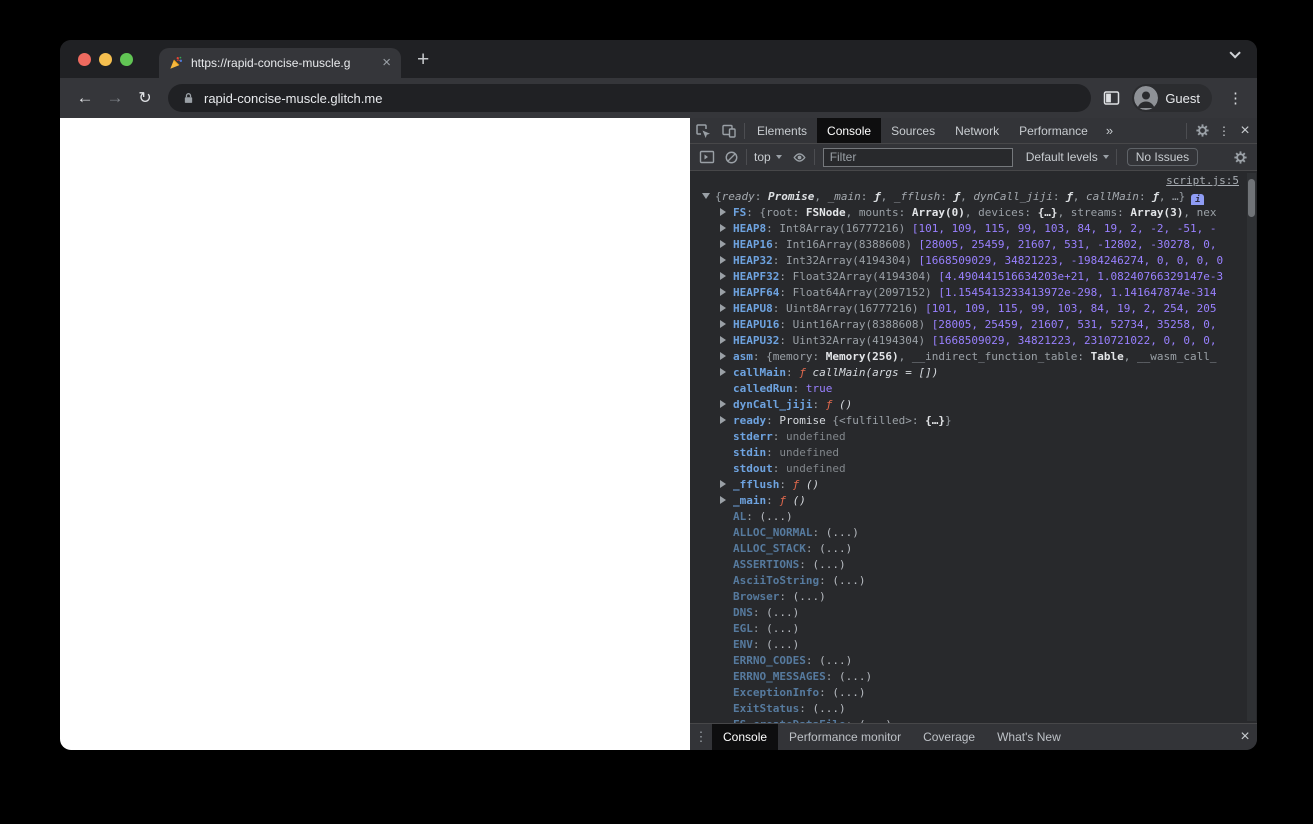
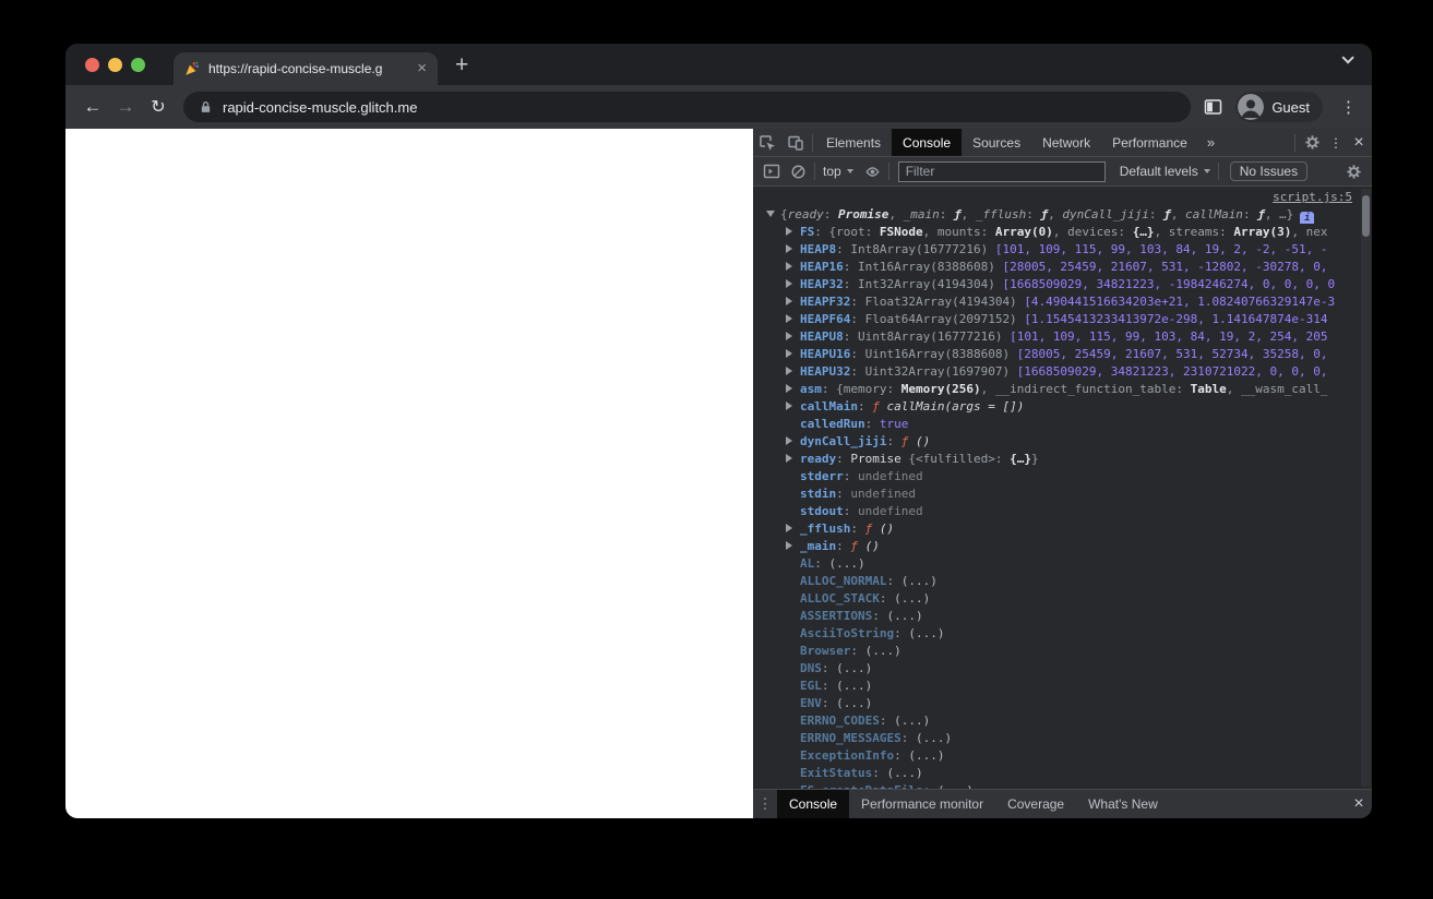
  https://rapid-concise-muscle.g
  ×
  +
  ←
  →
  ↻
  rapid-concise-muscle.glitch.me
  Guest
  ⋮
  Elements
  Console
  Sources
  Network
  Performance
  »
  ⋮
  ×
  top
  Filter
  Default levels
  No Issues
  script.js:5
  {ready: Promise, _main: ƒ, _fflush: ƒ, dynCall_jiji: ƒ, callMain: ƒ, …} i
  FS: {root: FSNode, mounts: Array(0), devices: {…}, streams: Array(3), nex
  HEAP8: Int8Array(16777216) [101, 109, 115, 99, 103, 84, 19, 2, -2, -51, -
  HEAP16: Int16Array(8388608) [28005, 25459, 21607, 531, -12802, -30278, 0,
  HEAP32: Int32Array(4194304) [1668509029, 34821223, -1984246274, 0, 0, 0, 0
  HEAPF32: Float32Array(4194304) [4.490441516634203e+21, 1.08240766329147e-3
  HEAPF64: Float64Array(2097152) [1.1545413233413972e-298, 1.141647874e-314
  HEAPU8: Uint8Array(16777216) [101, 109, 115, 99, 103, 84, 19, 2, 254, 205
  HEAPU16: Uint16Array(8388608) [28005, 25459, 21607, 531, 52734, 35258, 0,
- HEAPU32: Uint32Array(4194304) [1668509029, 34821223, 2310721022, 0, 0, 0,
+ HEAPU32: Uint32Array(1697907) [1668509029, 34821223, 2310721022, 0, 0, 0,
  asm: {memory: Memory(256), __indirect_function_table: Table, __wasm_call_
  callMain: ƒ callMain(args = [])
  calledRun: true
  dynCall_jiji: ƒ ()
  ready: Promise {<fulfilled>: {…}}
  stderr: undefined
  stdin: undefined
  stdout: undefined
  _fflush: ƒ ()
  _main: ƒ ()
  AL: (...)
  ALLOC_NORMAL: (...)
  ALLOC_STACK: (...)
  ASSERTIONS: (...)
  AsciiToString: (...)
  Browser: (...)
  DNS: (...)
  EGL: (...)
  ENV: (...)
  ERRNO_CODES: (...)
  ERRNO_MESSAGES: (...)
  ExceptionInfo: (...)
  ExitStatus: (...)
  ⋮
  Console
  Performance monitor
  Coverage
  What's New
  ×
